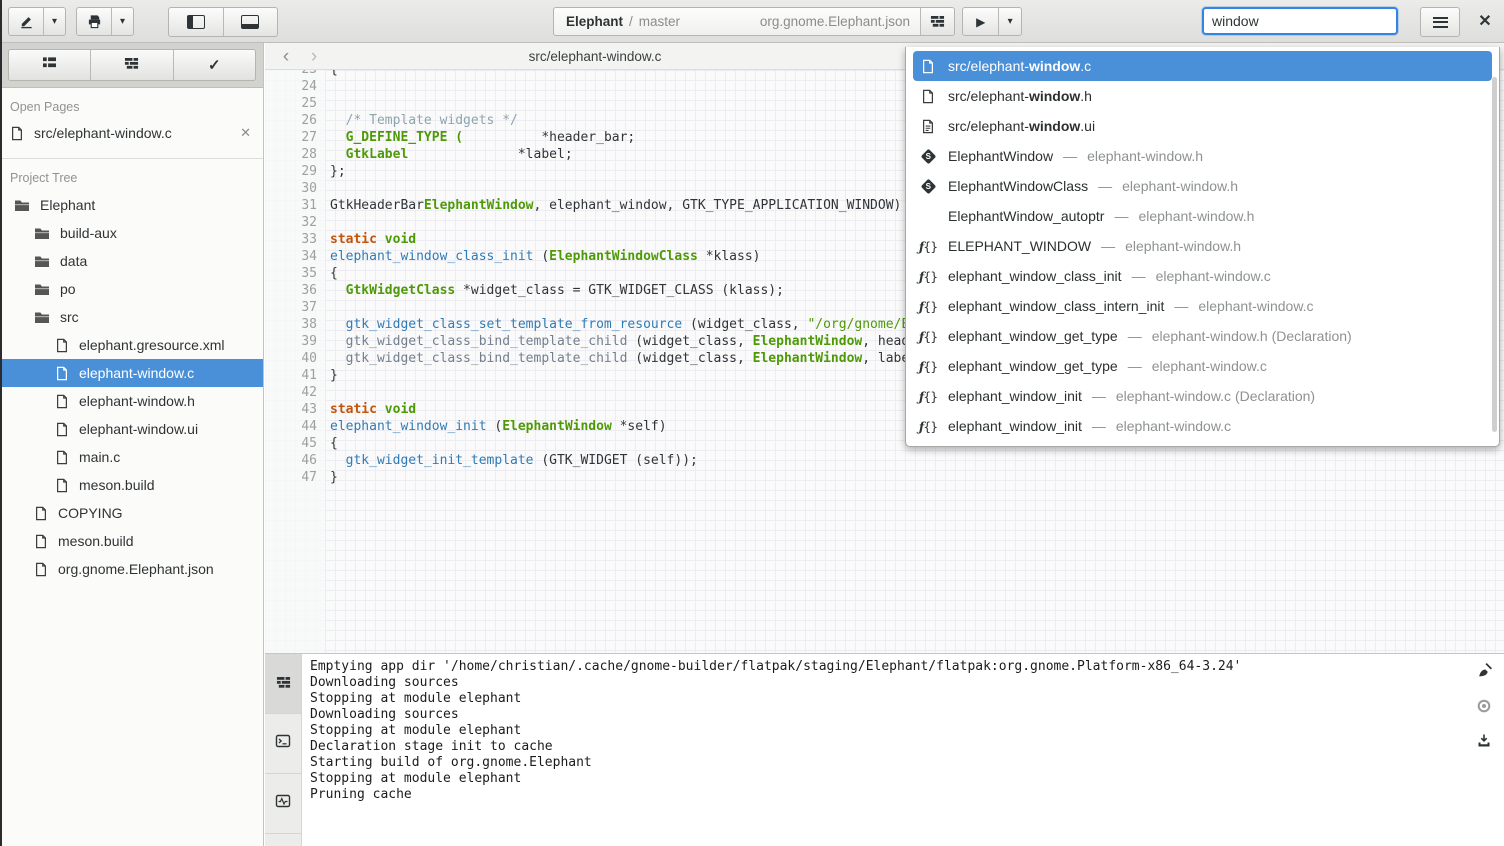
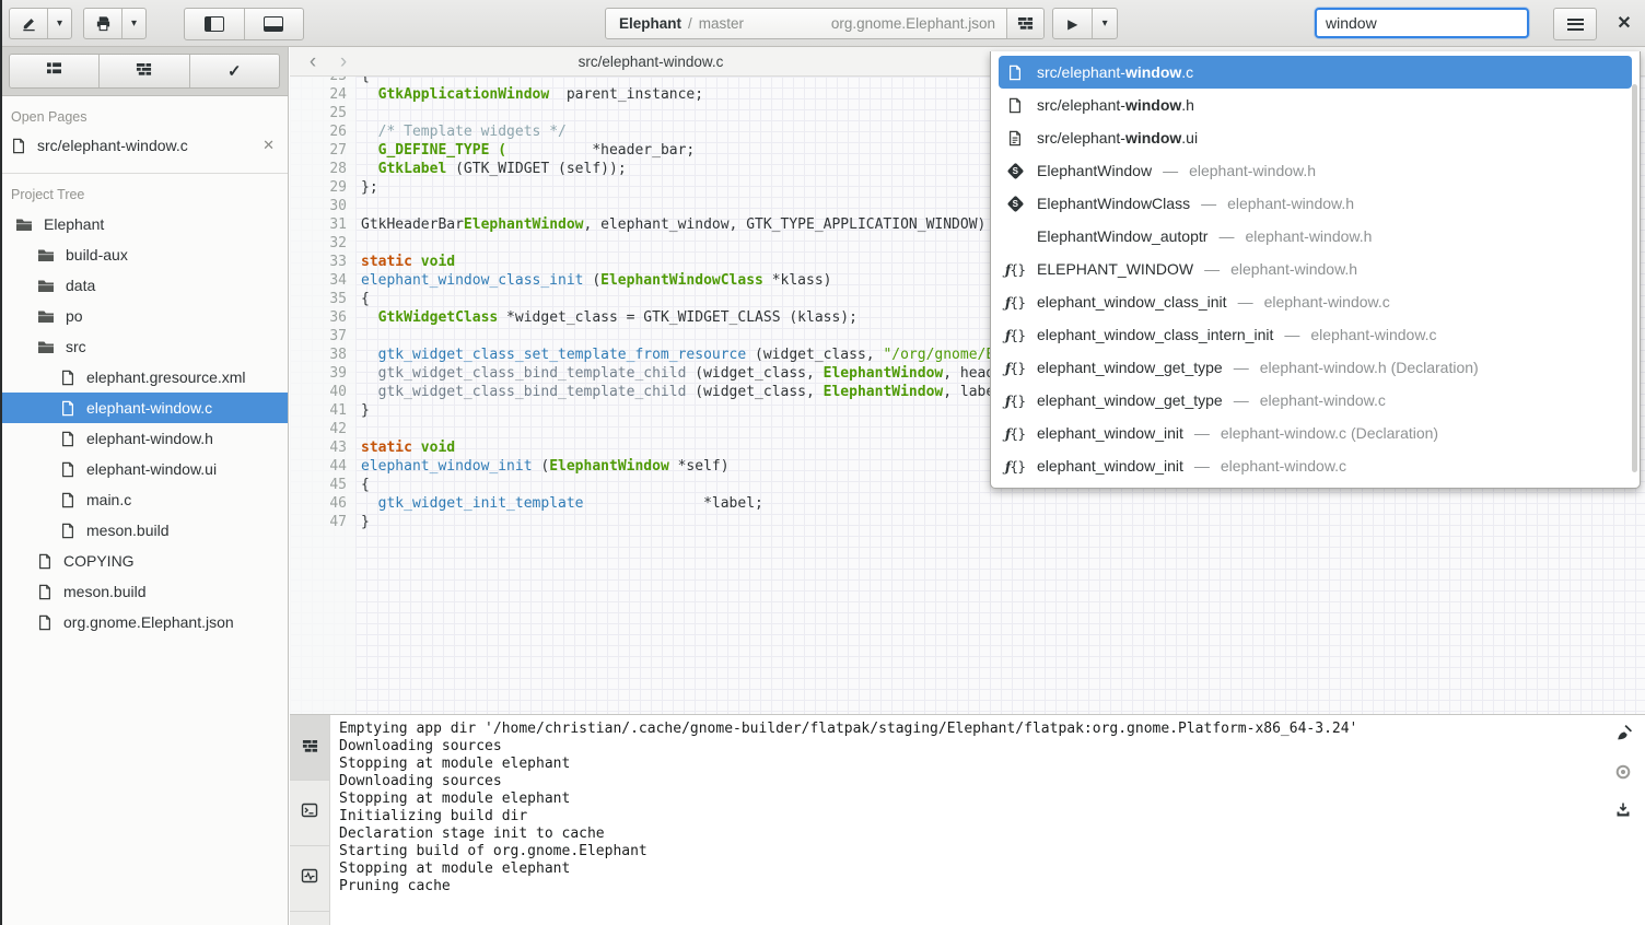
  ▾
  ▾
  Elephant
  /
  master
  org.gnome.Elephant.json
  ▶
  ▾
  window
  ✕
  ✓
  Open Pages
  src/elephant-window.c
  ✕
  Project Tree
  Elephant
  build-aux
  data
  po
  src
  elephant.gresource.xml
  elephant-window.c
  elephant-window.h
  elephant-window.ui
  main.c
  meson.build
  COPYING
  meson.build
  org.gnome.Elephant.json
  ‹
  ›
  src/elephant-window.c
  23
  {
  24
+ GtkApplicationWindow parent_instance;
  25
  26
  /* Template widgets */
  27
  G_DEFINE_TYPE ( *header_bar;
  28
- GtkLabel *label;
+ GtkLabel (GTK_WIDGET (self));
  29
  };
  30
  31
  GtkHeaderBarElephantWindow, elephant_window, GTK_TYPE_APPLICATION_WINDOW)
  32
  33
  static void
  34
  elephant_window_class_init (ElephantWindowClass *klass)
  35
  {
  36
  GtkWidgetClass *widget_class = GTK_WIDGET_CLASS (klass);
  37
  38
  gtk_widget_class_set_template_from_resource (widget_class, "/org/gnome/
  39
  gtk_widget_class_bind_template_child (widget_class, ElephantWindow, hea
  40
  gtk_widget_class_bind_template_child (widget_class, ElephantWindow, lab
  41
  }
  42
  43
  static void
  44
  elephant_window_init (ElephantWindow *self)
  45
  {
  46
- gtk_widget_init_template (GTK_WIDGET (self));
+ gtk_widget_init_template *label;
  47
  }
  Emptying app dir '/home/christian/.cache/gnome-builder/flatpak/staging/Elephant/flatpak:org.gnome.Platform-x86_64-3.24'
  Downloading sources
  Stopping at module elephant
  Downloading sources
  Stopping at module elephant
+ Initializing build dir
  Declaration stage init to cache
  Starting build of org.gnome.Elephant
  Stopping at module elephant
  Pruning cache
  src/elephant-window.c
  src/elephant-window.h
  src/elephant-window.ui
  ElephantWindow
  —
  elephant-window.h
  ElephantWindowClass
  —
  elephant-window.h
  ElephantWindow_autoptr
  —
  elephant-window.h
  ƒ{}
  ELEPHANT_WINDOW
  —
  elephant-window.h
  ƒ{}
  elephant_window_class_init
  —
  elephant-window.c
  ƒ{}
  elephant_window_class_intern_init
  —
  elephant-window.c
  ƒ{}
  elephant_window_get_type
  —
  elephant-window.h (Declaration)
  ƒ{}
  elephant_window_get_type
  —
  elephant-window.c
  ƒ{}
  elephant_window_init
  —
  elephant-window.c (Declaration)
  ƒ{}
  elephant_window_init
  —
  elephant-window.c
